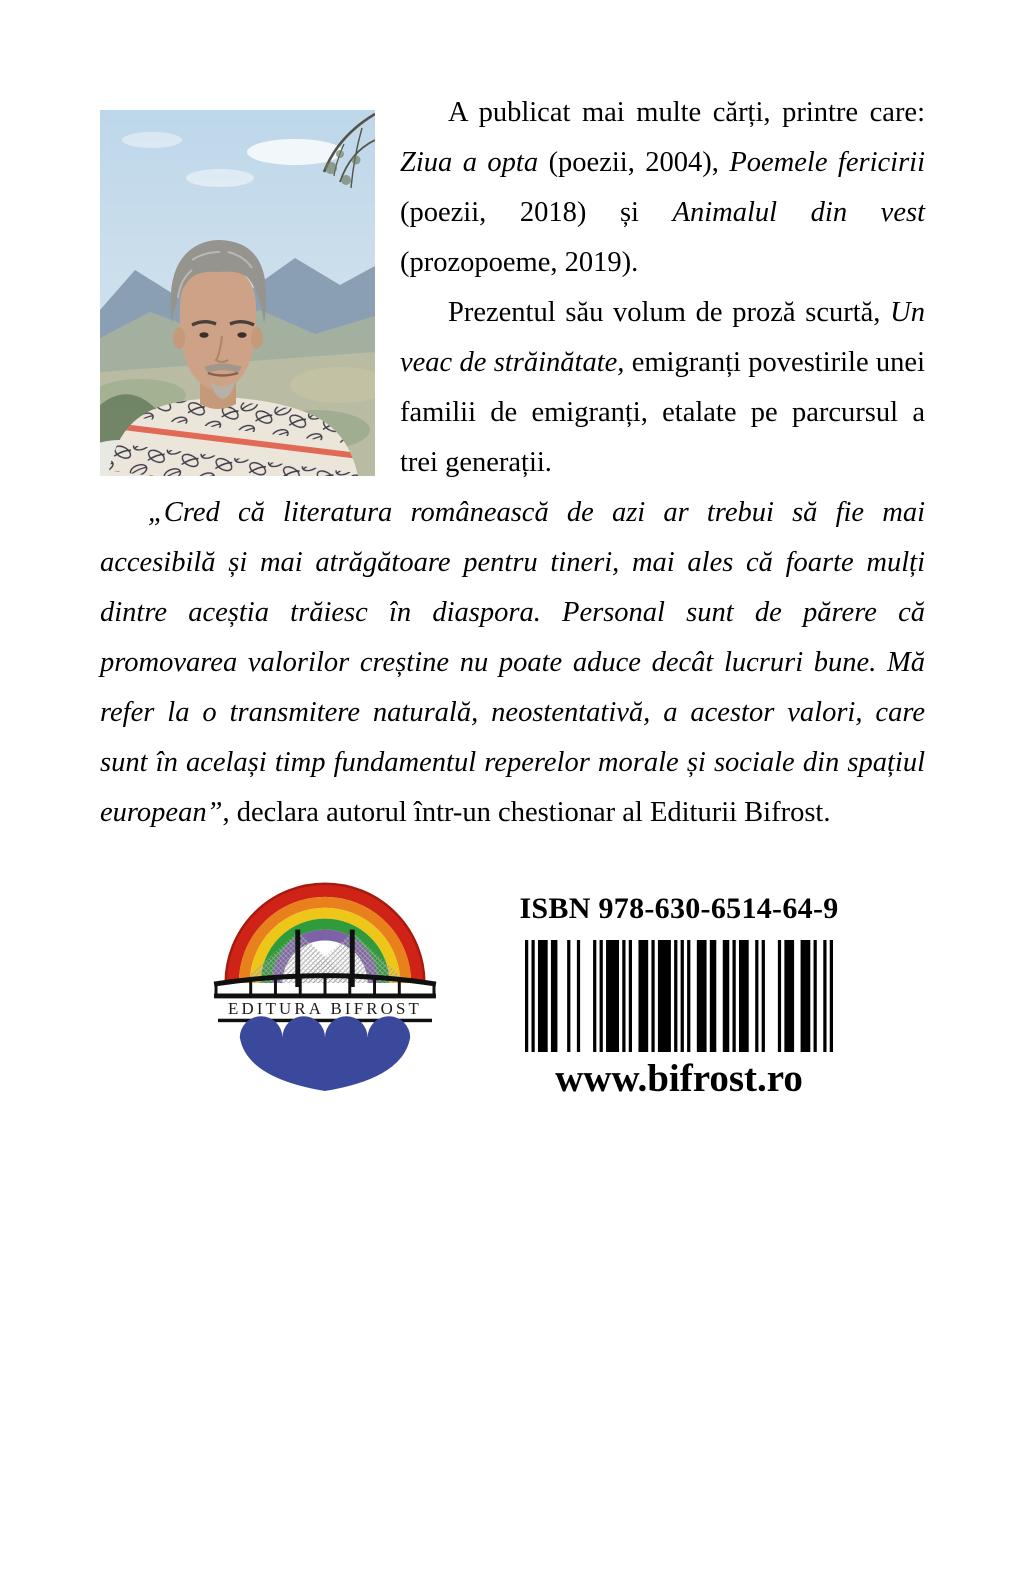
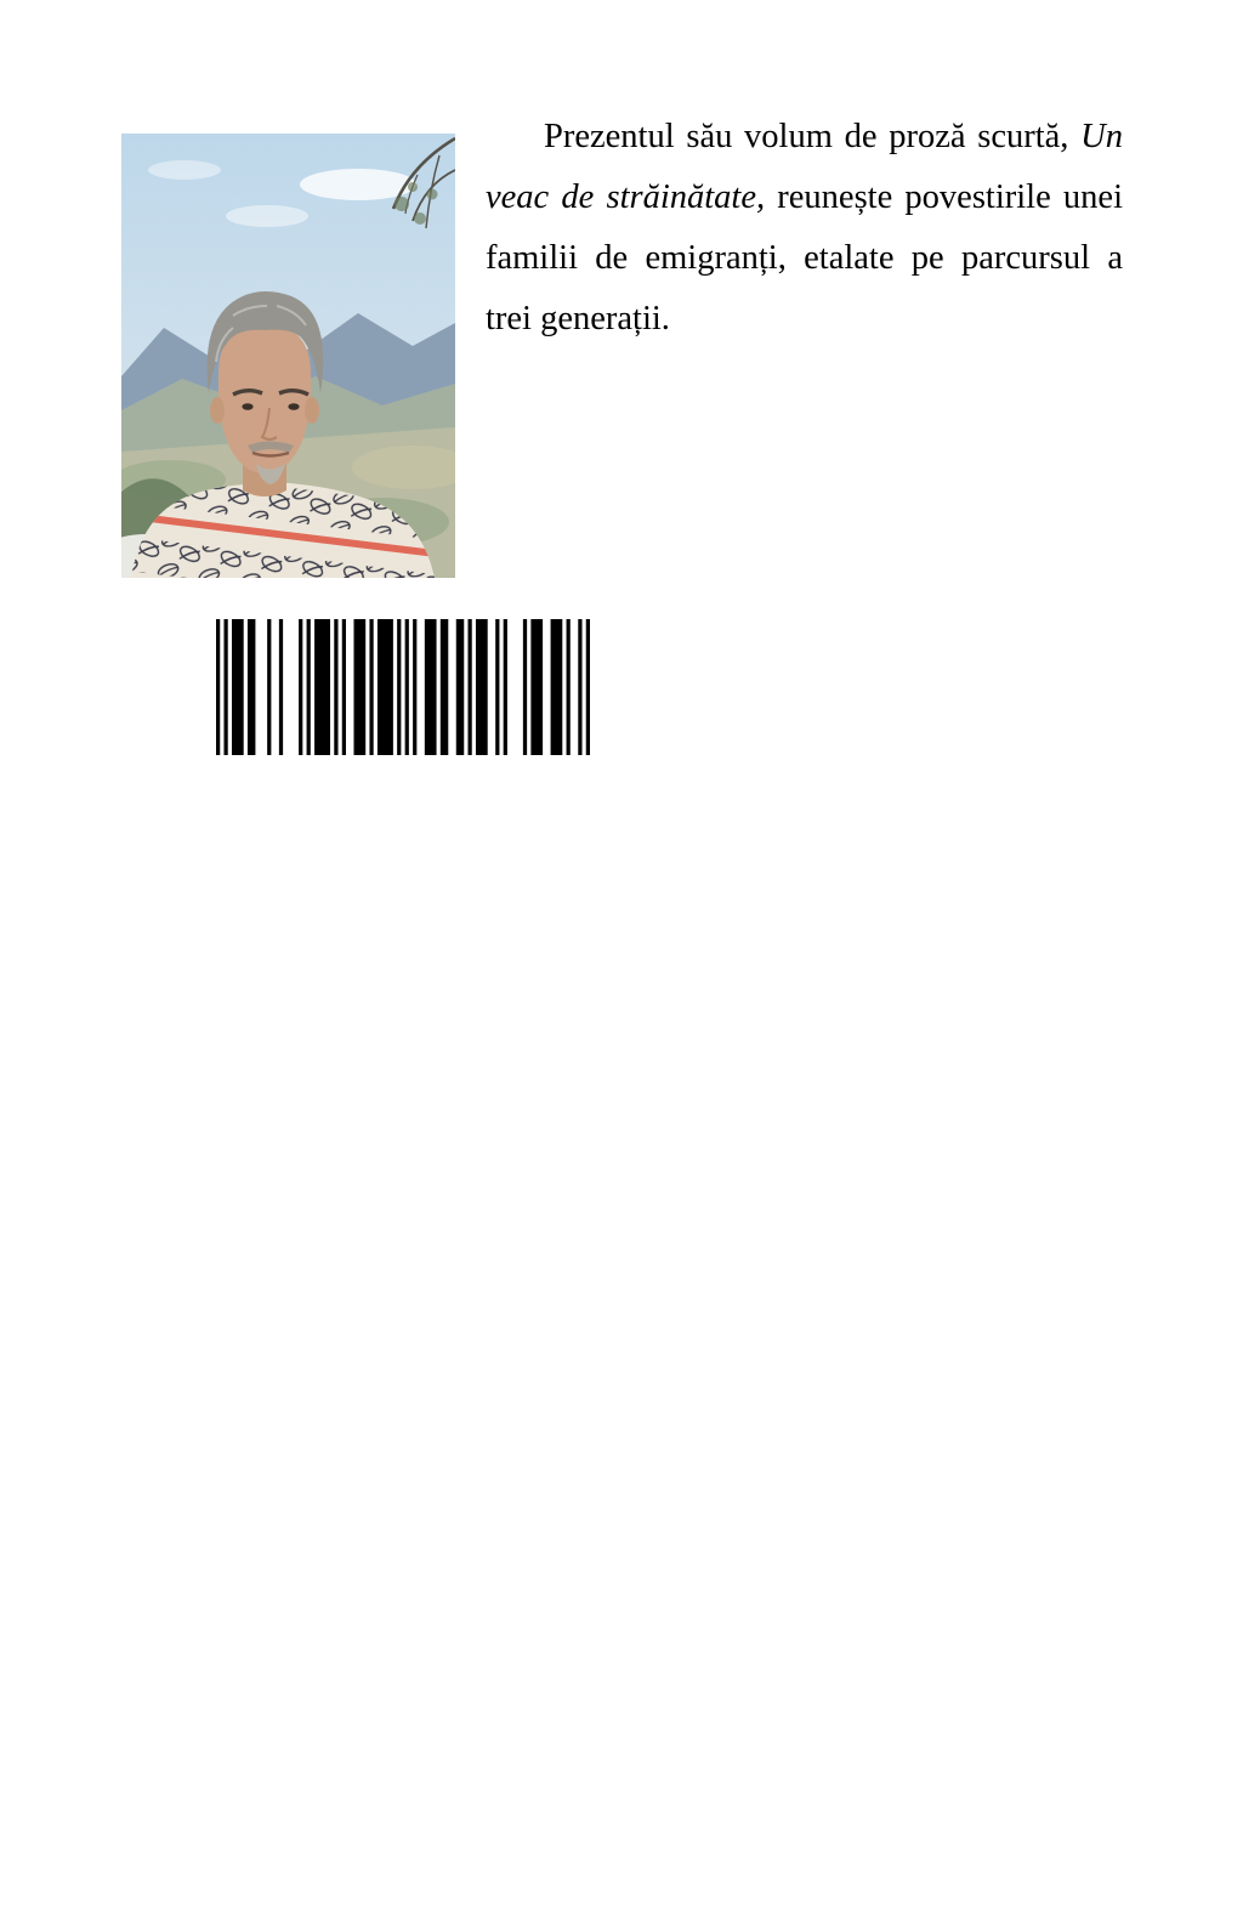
- A publicat mai multe cărți, printre care: Ziua a opta (poezii, 2004), Poemele fericirii (poezii, 2018) și Animalul din vest (prozopoeme, 2019).
- Prezentul său volum de proză scurtă, Un veac de străinătate, emigranți povestirile unei familii de emigranți, etalate pe parcursul a trei generații.
+ Prezentul său volum de proză scurtă, Un veac de străinătate, reunește povestirile unei familii de emigranți, etalate pe parcursul a trei generații.
- „Cred că literatura românească de azi ar trebui să fie mai accesibilă și mai atrăgătoare pentru tineri, mai ales că foarte mulți dintre aceștia trăiesc în diaspora. Personal sunt de părere că promovarea valorilor creștine nu poate aduce decât lucruri bune. Mă refer la o transmitere naturală, neostentativă, a acestor valori, care sunt în același timp fundamentul reperelor morale și sociale din spațiul european”, declara autorul într-un chestionar al Editurii Bifrost.
- EDITURA BIFROST
- ISBN 978-630-6514-64-9
- www.bifrost.ro
